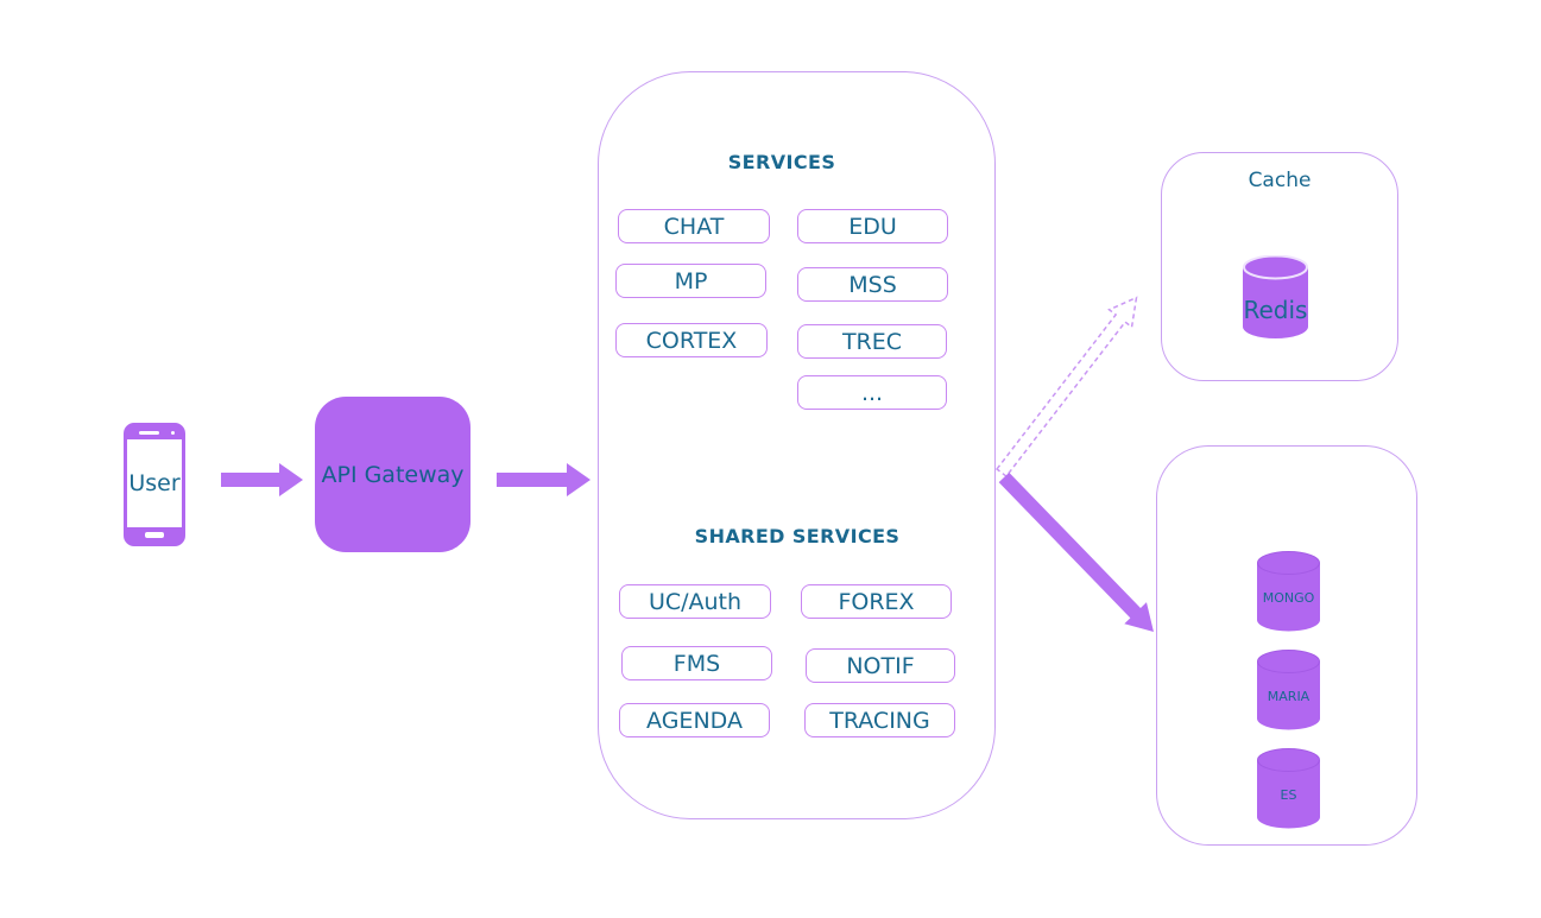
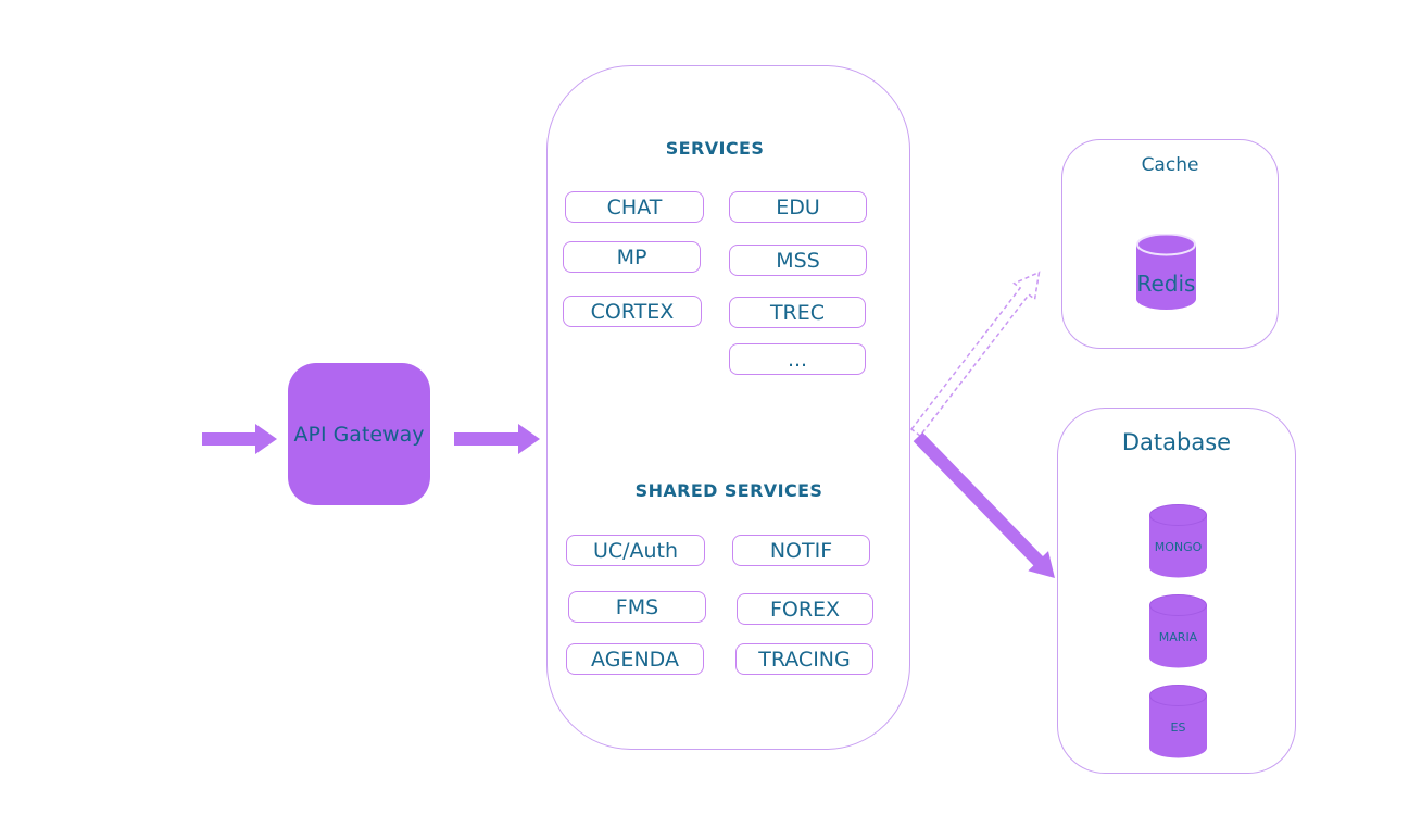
- User
  API Gateway
  SERVICES
  CHAT
  EDU
  MP
  MSS
  CORTEX
  TREC
  ...
  SHARED SERVICES
  UC/Auth
- FOREX
+ NOTIF
  FMS
- NOTIF
+ FOREX
  AGENDA
  TRACING
  Cache
  Redis
+ Database
  MONGO
  MARIA
  ES
